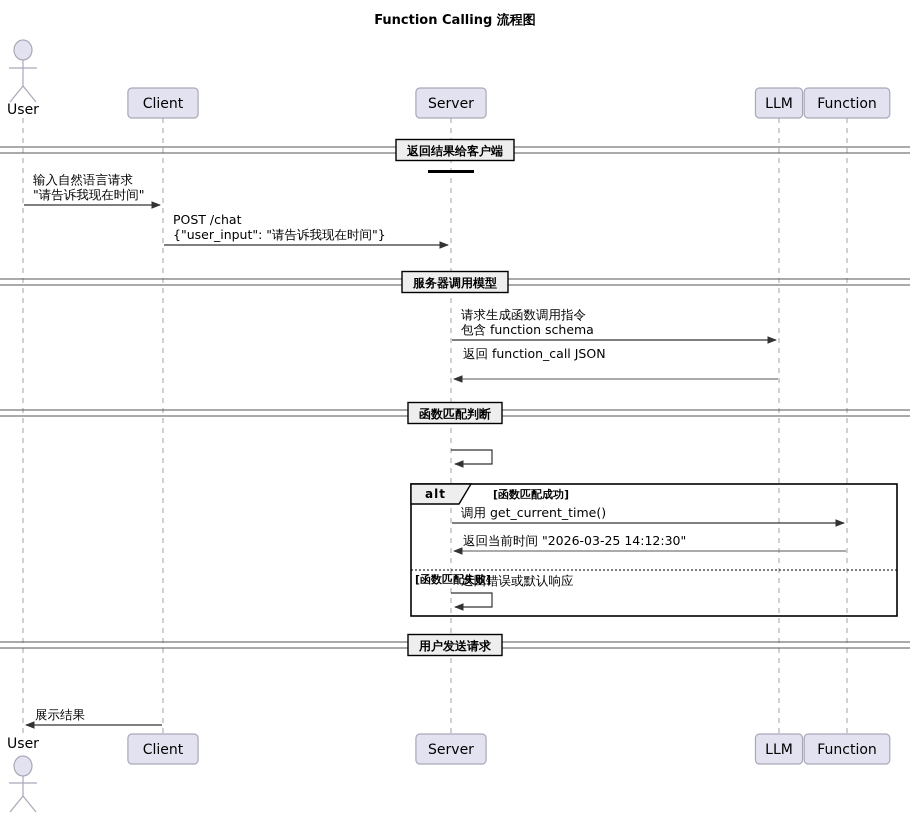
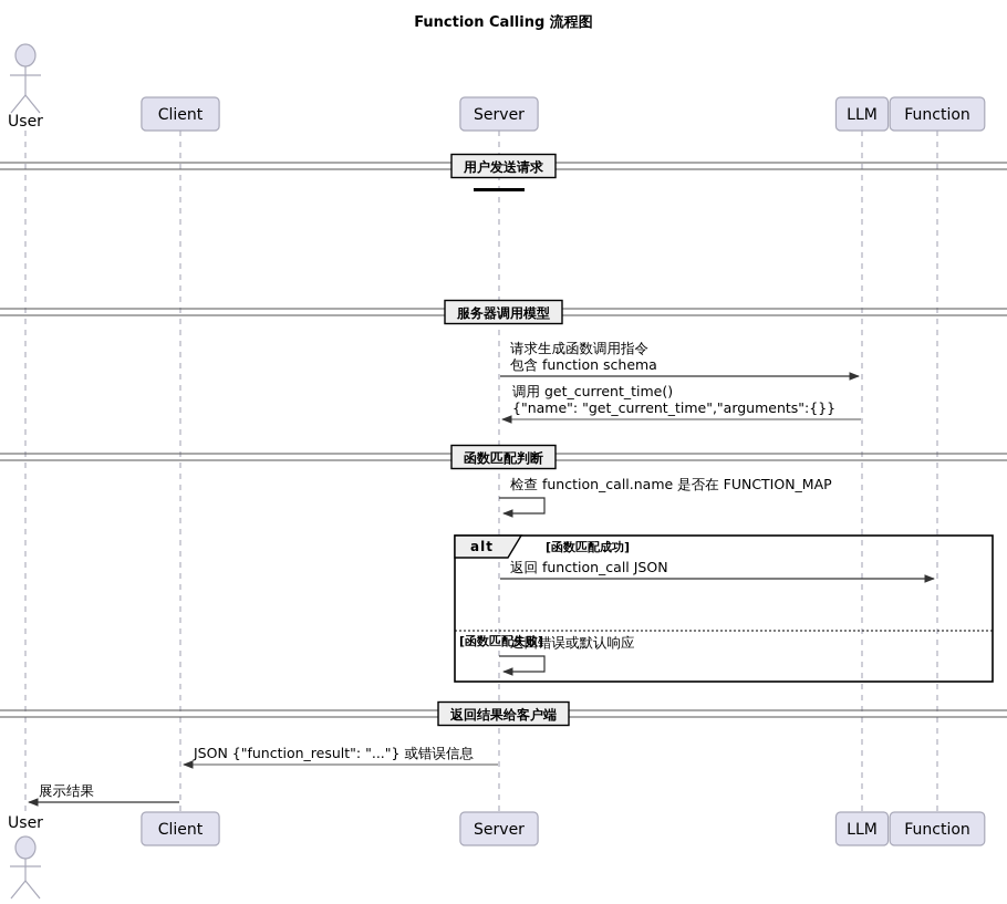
  Function Calling 流程图
- 返回结果给客户端
+ 用户发送请求
  服务器调用模型
  函数匹配判断
- 用户发送请求
+ 返回结果给客户端
  alt
  [函数匹配成功]
  [函数匹配失败]
- 输入自然语言请求
- "请告诉我现在时间"
- POST /chat
- {"user_input": "请告诉我现在时间"}
  请求生成函数调用指令
  包含 function schema
- 返回 function_call JSON
+ 调用 get_current_time()
+ {"name": "get_current_time","arguments":{}}
+ 检查 function_call.name 是否在 FUNCTION_MAP
- 调用 get_current_time()
+ 返回 function_call JSON
- 返回当前时间 "2026-03-25 14:12:30"
  返回错误或默认响应
+ JSON {"function_result": "..."} 或错误信息
  展示结果
  User
  Client
  Server
  LLM
  Function
  User
  Client
  Server
  LLM
  Function
